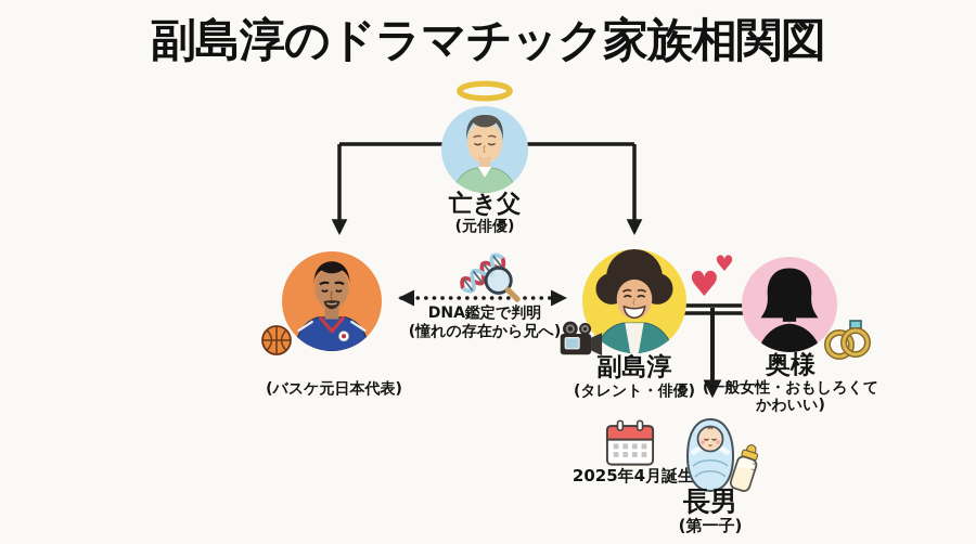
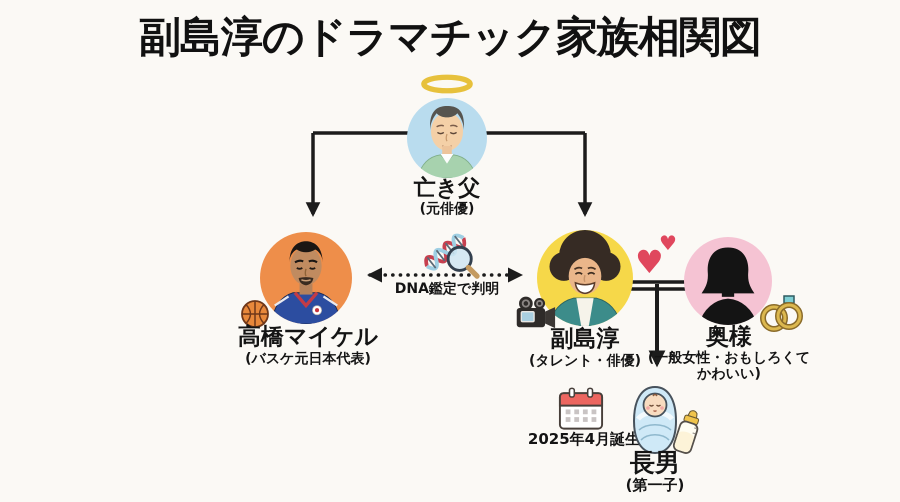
  副島淳のドラマチック家族相関図
  亡き父
  (元俳優)
+ 高橋マイケル
  (バスケ元日本代表)
  DNA鑑定で判明
- (憧れの存在から兄へ)
  副島淳
  (タレント・俳優)
  ♥
  ♥
  奥様
  (一般女性・おもしろくて
  かわいい)
  2025年4月誕生
  長男
  (第一子)
